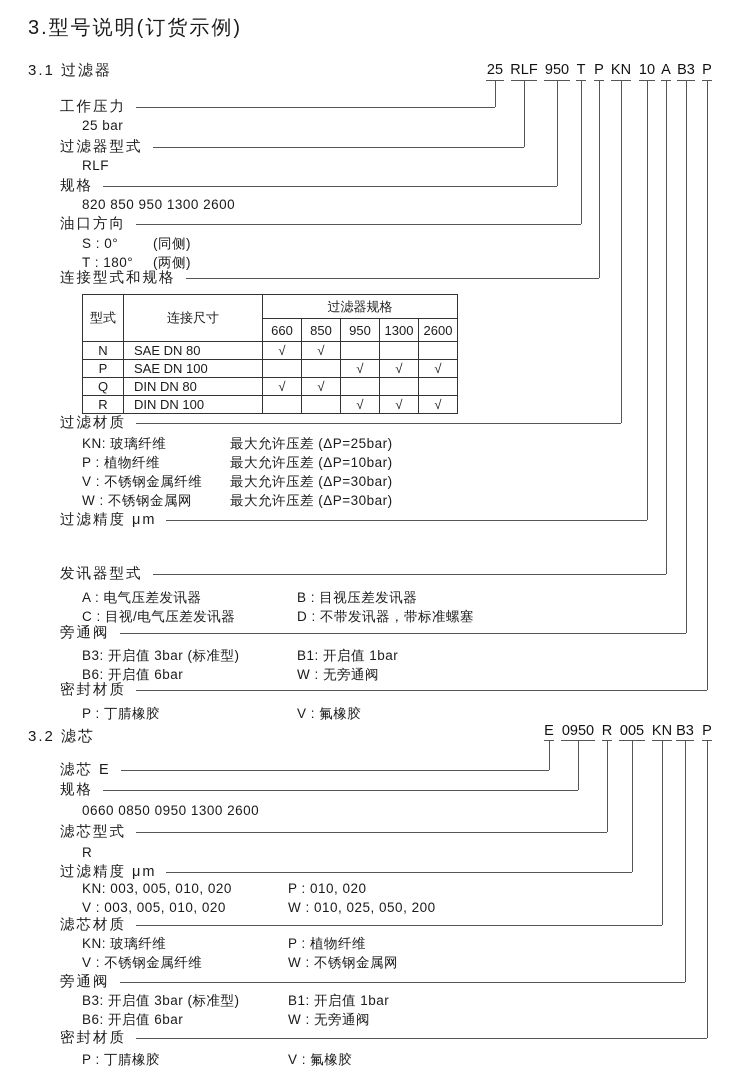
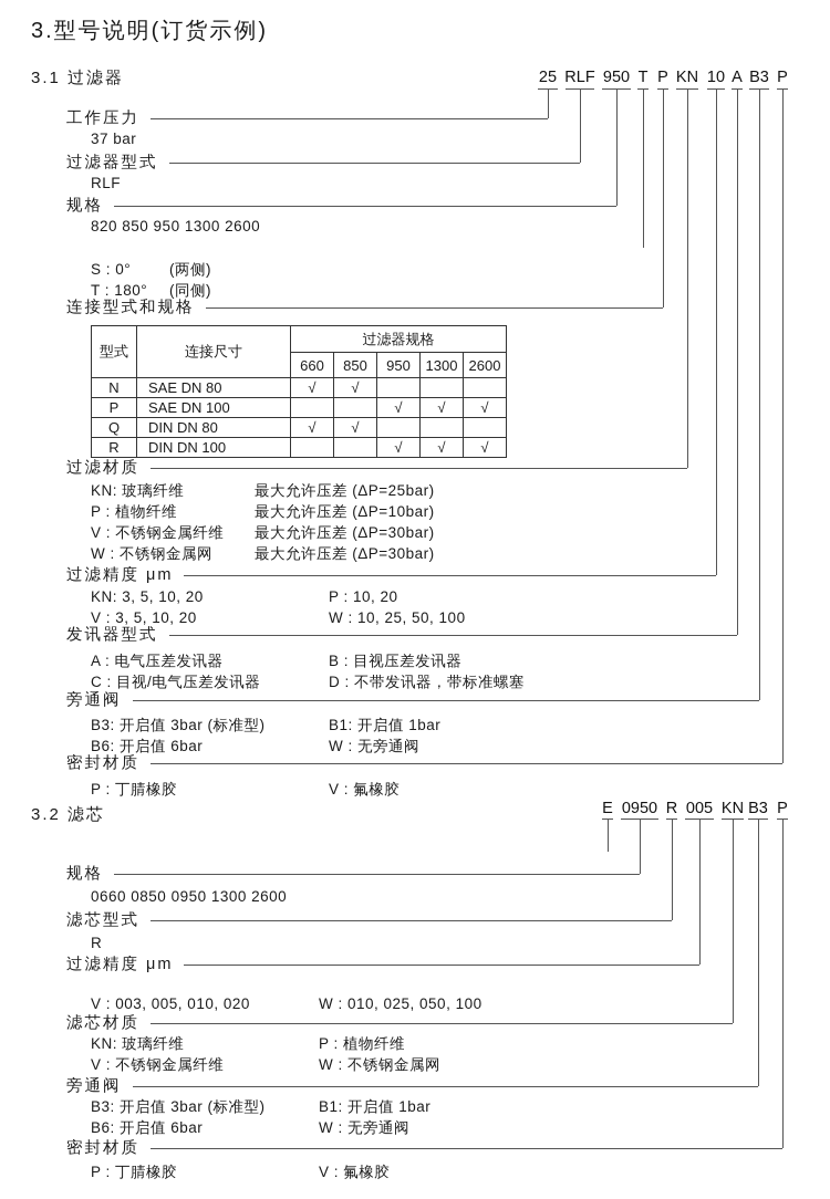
  3.型号说明(订货示例)
  3.1 过滤器
  25
  RLF
  950
  T
  P
  KN
  10
  A
  B3
  P
  工作压力
- 25 bar
+ 37 bar
  过滤器型式
  RLF
  规格
  820 850 950 1300 2600
- 油口方向
  S : 0°
- (同侧)
+ (两侧)
  T : 180°
- (两侧)
+ (同侧)
  连接型式和规格
  型式	连接尺寸	过滤器规格
  660	850	950	1300	2600
  N	SAE DN 80	√	√
  P	SAE DN 100			√	√	√
  Q	DIN DN 80	√	√
  R	DIN DN 100			√	√	√
  过滤材质
  KN: 玻璃纤维
  最大允许压差 (ΔP=25bar)
  P : 植物纤维
  最大允许压差 (ΔP=10bar)
  V : 不锈钢金属纤维
  最大允许压差 (ΔP=30bar)
  W : 不锈钢金属网
  最大允许压差 (ΔP=30bar)
  过滤精度 μm
+ KN: 3, 5, 10, 20
+ P : 10, 20
+ V : 3, 5, 10, 20
+ W : 10, 25, 50, 100
  发讯器型式
  A : 电气压差发讯器
  B : 目视压差发讯器
  C : 目视/电气压差发讯器
  D : 不带发讯器，带标准螺塞
  旁通阀
  B3: 开启值 3bar (标准型)
  B1: 开启值 1bar
  B6: 开启值 6bar
  W : 无旁通阀
  密封材质
  P : 丁腈橡胶
  V : 氟橡胶
  3.2 滤芯
  E
  0950
  R
  005
  KN
  B3
  P
- 滤芯 E
  规格
  0660 0850 0950 1300 2600
  滤芯型式
  R
  过滤精度 μm
- KN: 003, 005, 010, 020
- P : 010, 020
  V : 003, 005, 010, 020
- W : 010, 025, 050, 200
+ W : 010, 025, 050, 100
  滤芯材质
  KN: 玻璃纤维
  P : 植物纤维
  V : 不锈钢金属纤维
  W : 不锈钢金属网
  旁通阀
  B3: 开启值 3bar (标准型)
  B1: 开启值 1bar
  B6: 开启值 6bar
  W : 无旁通阀
  密封材质
  P : 丁腈橡胶
  V : 氟橡胶
